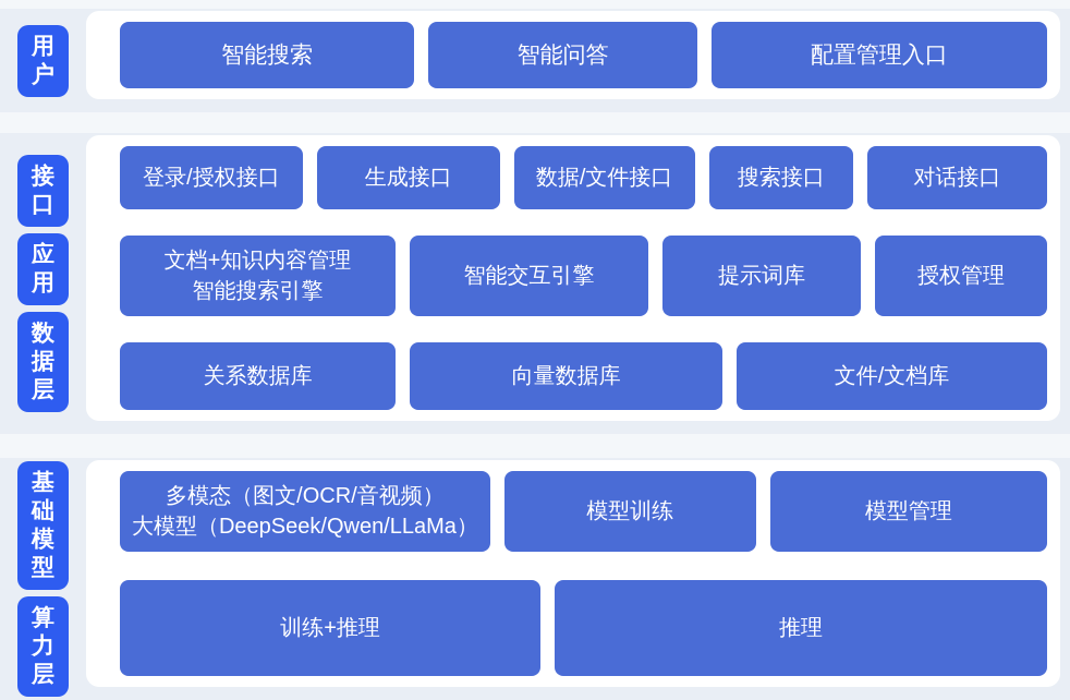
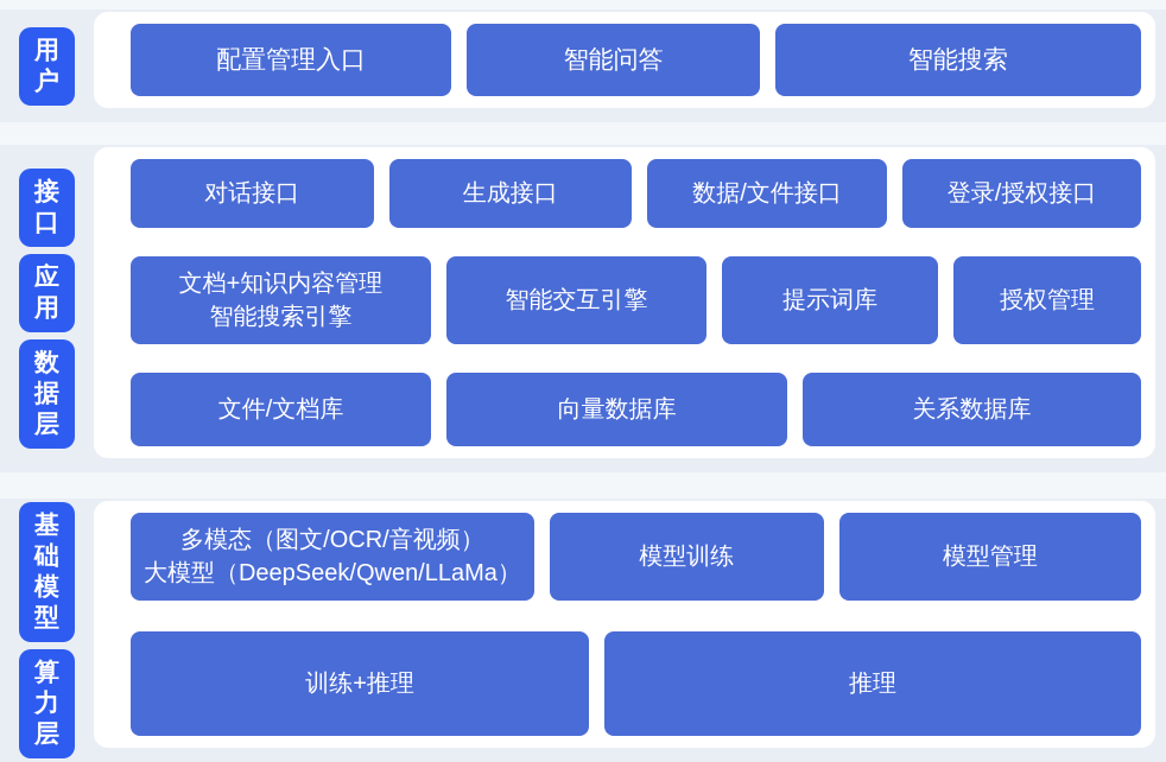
  用户
- 智能搜索
+ 配置管理入口
  智能问答
- 配置管理入口
+ 智能搜索
  接口
  应用
  数据层
- 登录/授权接口
+ 对话接口
  生成接口
  数据/文件接口
- 搜索接口
- 对话接口
+ 登录/授权接口
  文档+知识内容管理
  智能搜索引擎
  智能交互引擎
  提示词库
  授权管理
- 关系数据库
+ 文件/文档库
  向量数据库
- 文件/文档库
+ 关系数据库
  基础模型
  算力层
  多模态（图文/OCR/音视频）
  大模型（DeepSeek/Qwen/LLaMa）
  模型训练
  模型管理
  训练+推理
  推理
